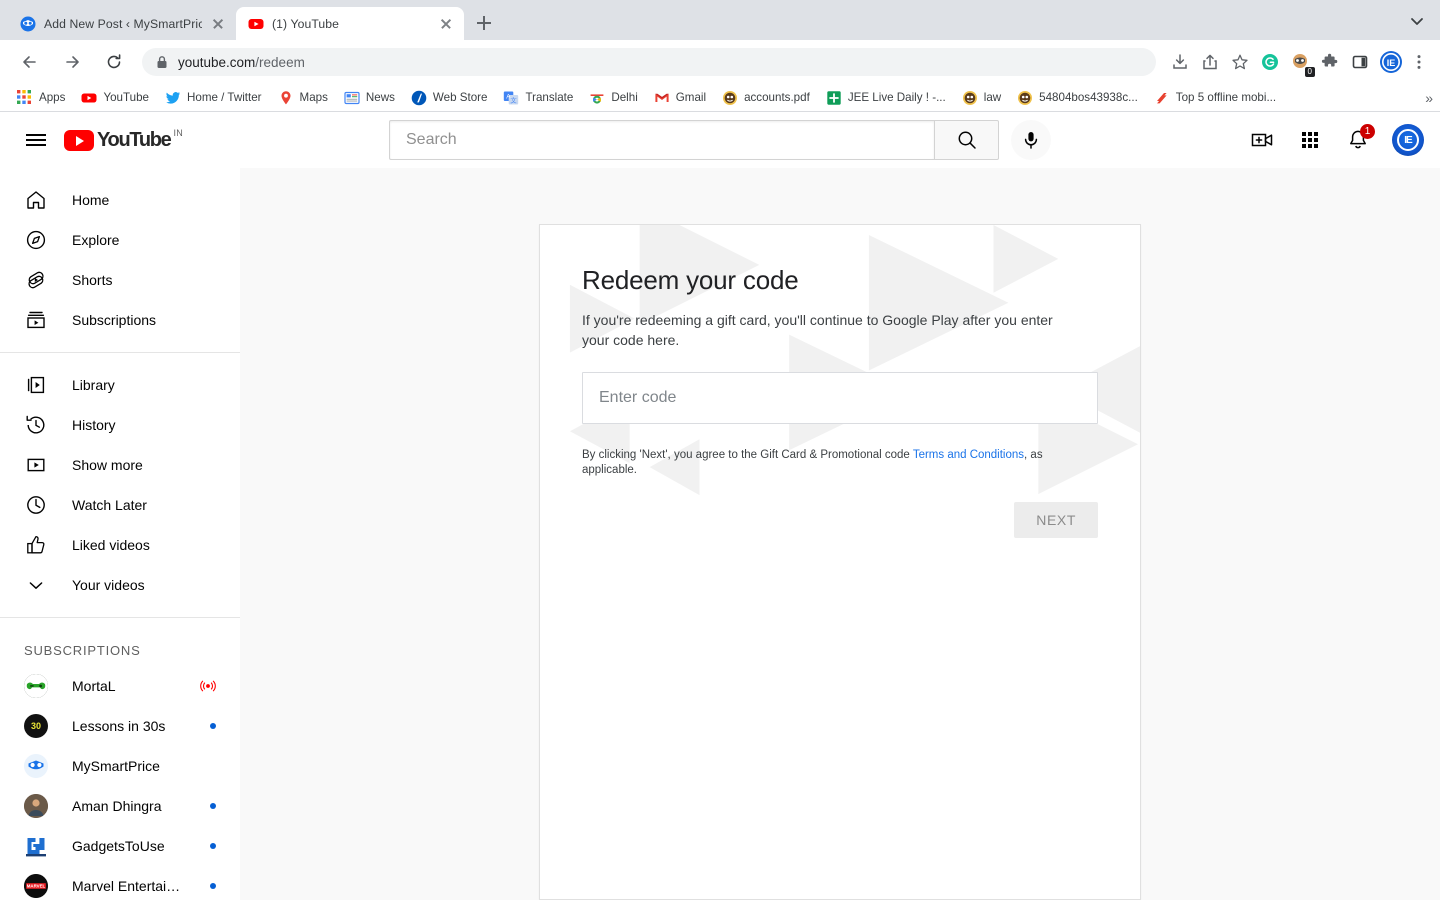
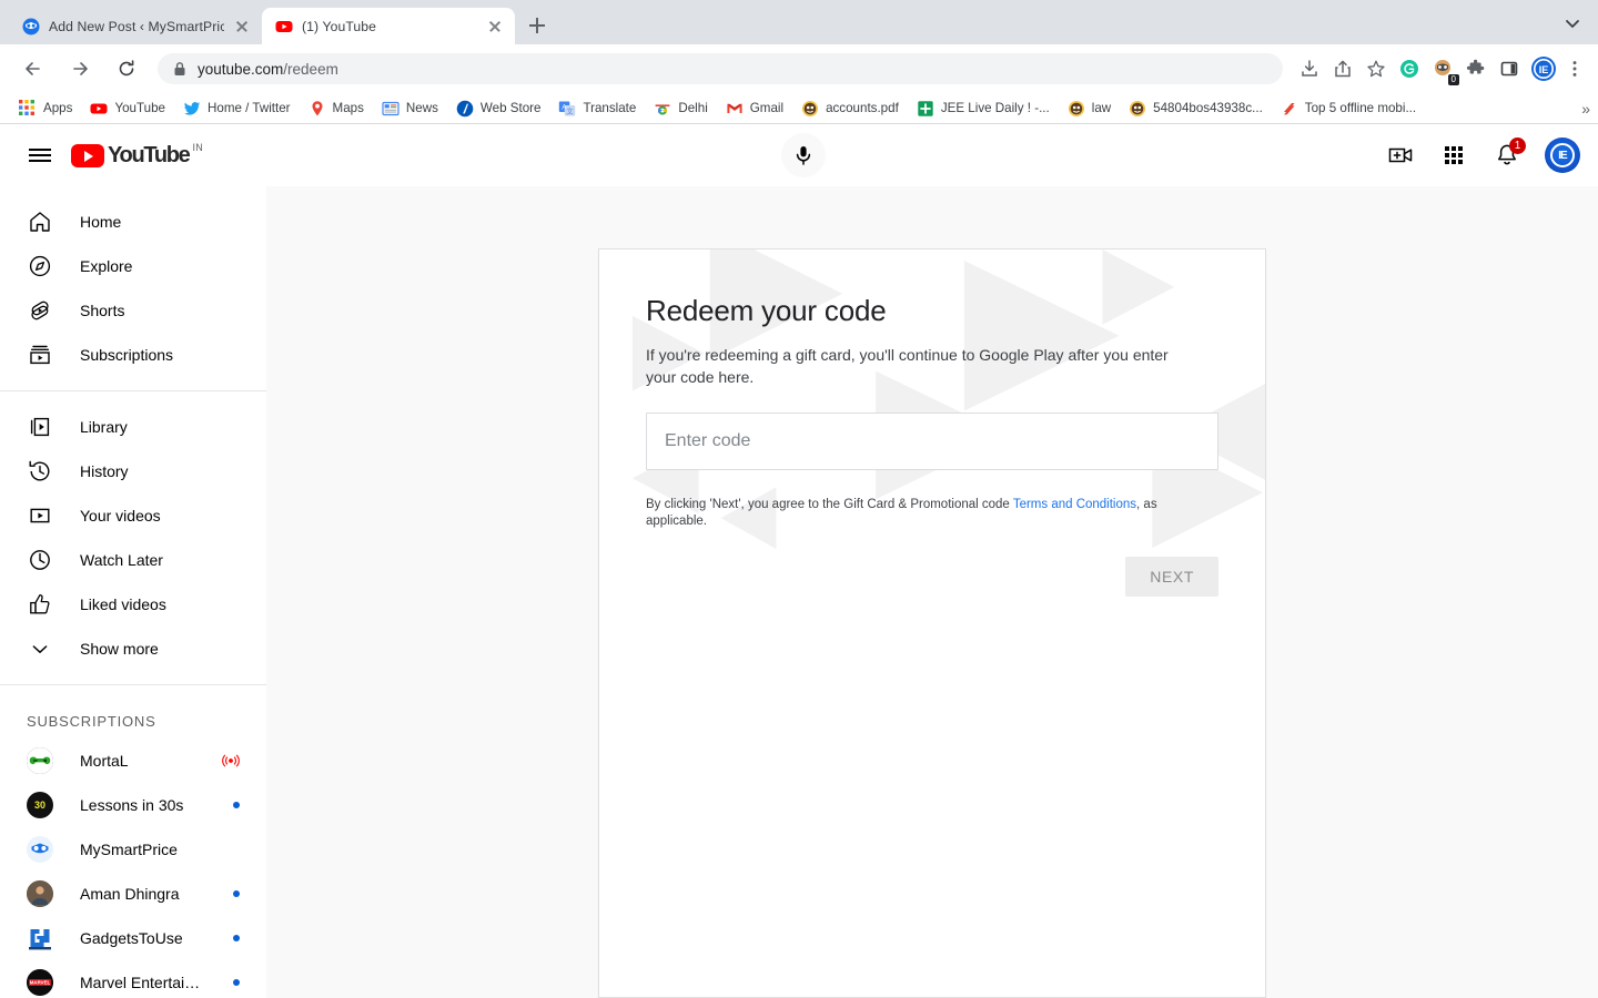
  Add New Post ‹ MySmartPric
  (1) YouTube
  youtube.com/redeem
  0
  IE
  Apps
  YouTube
  Home / Twitter
  Maps
  News
  Web Store
  Translate
  Delhi
  Gmail
  accounts.pdf
  JEE Live Daily ! -...
  law
  54804bos43938c...
  Top 5 offline mobi...
  »
  YouTube
  IN
- Search
  1
  IE
  Home
  Explore
  Shorts
  Subscriptions
  Library
  History
- Show more
+ Your videos
  Watch Later
  Liked videos
- Your videos
+ Show more
  SUBSCRIPTIONS
  MortaL
  30
  Lessons in 30s
  MySmartPrice
  Aman Dhingra
  GadgetsToUse
  Marvel Entertainm
  Redeem your code
  If you're redeeming a gift card, you'll continue to Google Play after you enter your code here.
  Enter code
  By clicking 'Next', you agree to the Gift Card & Promotional code Terms and Conditions, as applicable.
  NEXT
